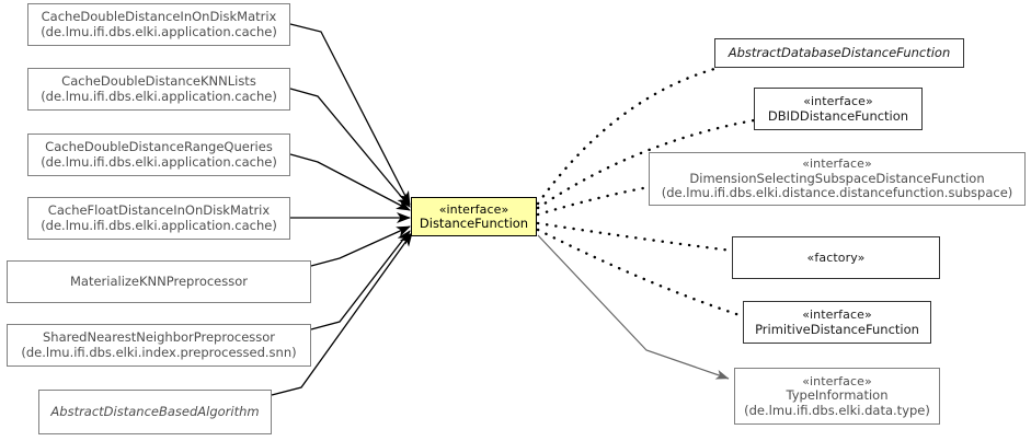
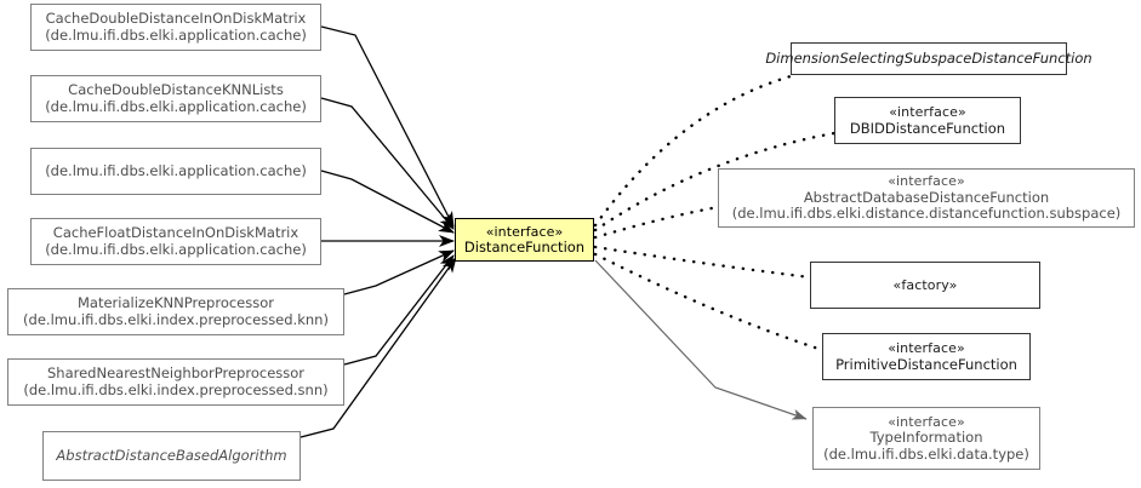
  CacheDoubleDistanceInOnDiskMatrix
  (de.lmu.ifi.dbs.elki.application.cache)
  CacheDoubleDistanceKNNLists
  (de.lmu.ifi.dbs.elki.application.cache)
- CacheDoubleDistanceRangeQueries
  (de.lmu.ifi.dbs.elki.application.cache)
  CacheFloatDistanceInOnDiskMatrix
  (de.lmu.ifi.dbs.elki.application.cache)
  MaterializeKNNPreprocessor
+ (de.lmu.ifi.dbs.elki.index.preprocessed.knn)
  SharedNearestNeighborPreprocessor
  (de.lmu.ifi.dbs.elki.index.preprocessed.snn)
  AbstractDistanceBasedAlgorithm
- AbstractDatabaseDistanceFunction
+ DimensionSelectingSubspaceDistanceFunction
  «interface»
  DBIDDistanceFunction
  «interface»
- DimensionSelectingSubspaceDistanceFunction
+ AbstractDatabaseDistanceFunction
  (de.lmu.ifi.dbs.elki.distance.distancefunction.subspace)
  «factory»
  «interface»
  PrimitiveDistanceFunction
  «interface»
  TypeInformation
  (de.lmu.ifi.dbs.elki.data.type)
  «interface»
  DistanceFunction
